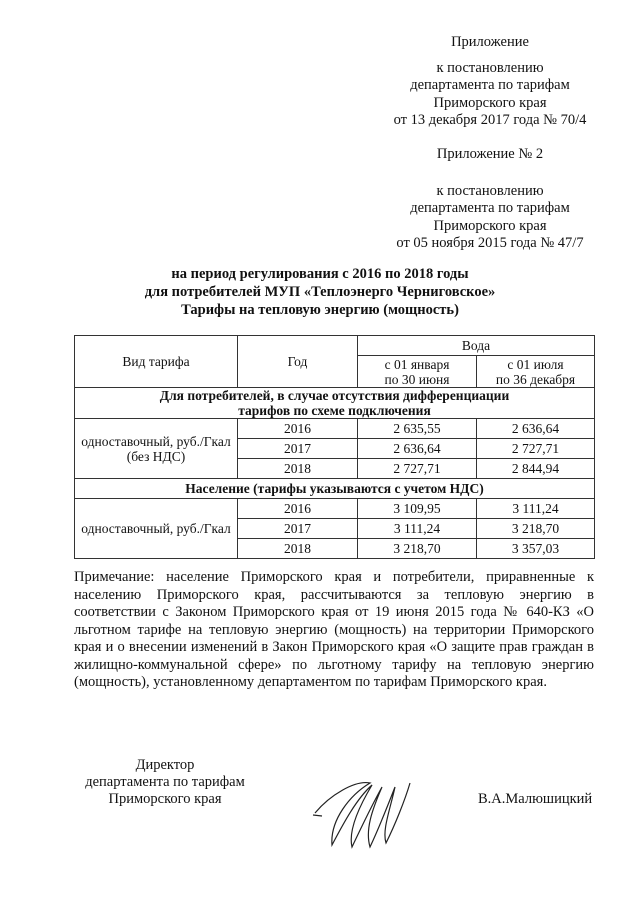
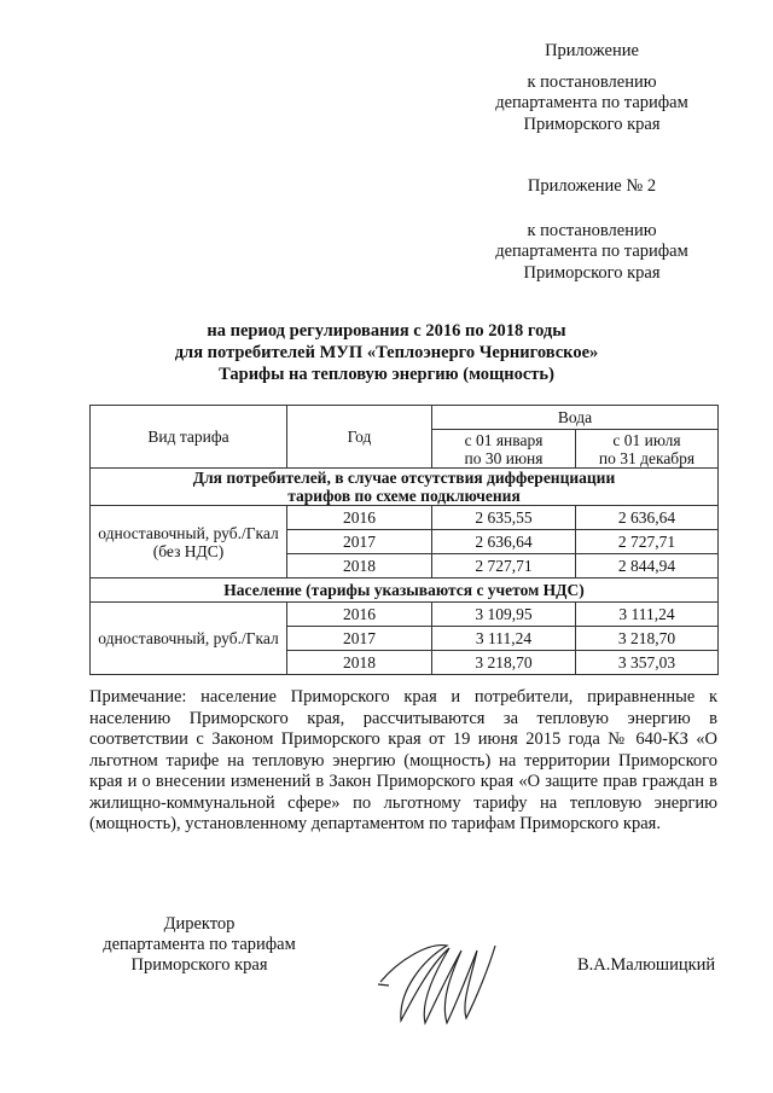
  Приложение
  к постановлению
  департамента по тарифам
  Приморского края
- от 13 декабря 2017 года № 70/4
  Приложение № 2
  к постановлению
  департамента по тарифам
  Приморского края
- от 05 ноября 2015 года № 47/7
  на период регулирования с 2016 по 2018 годы
  для потребителей МУП «Теплоэнерго Черниговское»
  Тарифы на тепловую энергию (мощность)
  Вид тарифа	Год	Вода
- с 01 января по 30 июня	с 01 июля по 36 декабря
+ с 01 января по 30 июня	с 01 июля по 31 декабря
  Для потребителей, в случае отсутствия дифференциации тарифов по схеме подключения
  одноставочный, руб./Гкал (без НДС)	2016	2 635,55	2 636,64
  2017	2 636,64	2 727,71
  2018	2 727,71	2 844,94
  Население (тарифы указываются с учетом НДС)
  одноставочный, руб./Гкал	2016	3 109,95	3 111,24
  2017	3 111,24	3 218,70
  2018	3 218,70	3 357,03
  Примечание: население Приморского края и потребители, приравненные к населению Приморского края, рассчитываются за тепловую энергию в соответствии с Законом Приморского края от 19 июня 2015 года № 640-КЗ «О льготном тарифе на тепловую энергию (мощность) на территории Приморского края и о внесении изменений в Закон Приморского края «О защите прав граждан в жилищно-коммунальной сфере» по льготному тарифу на тепловую энергию (мощность), установленному департаментом по тарифам Приморского края.
  Директор
  департамента по тарифам
  Приморского края
  В.А.Малюшицкий
